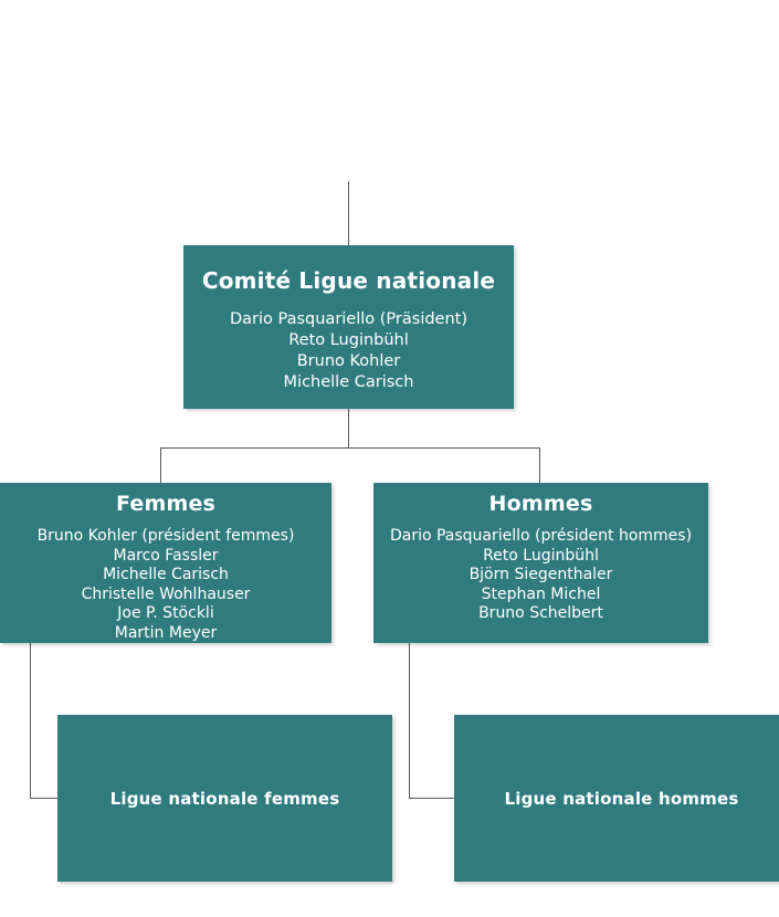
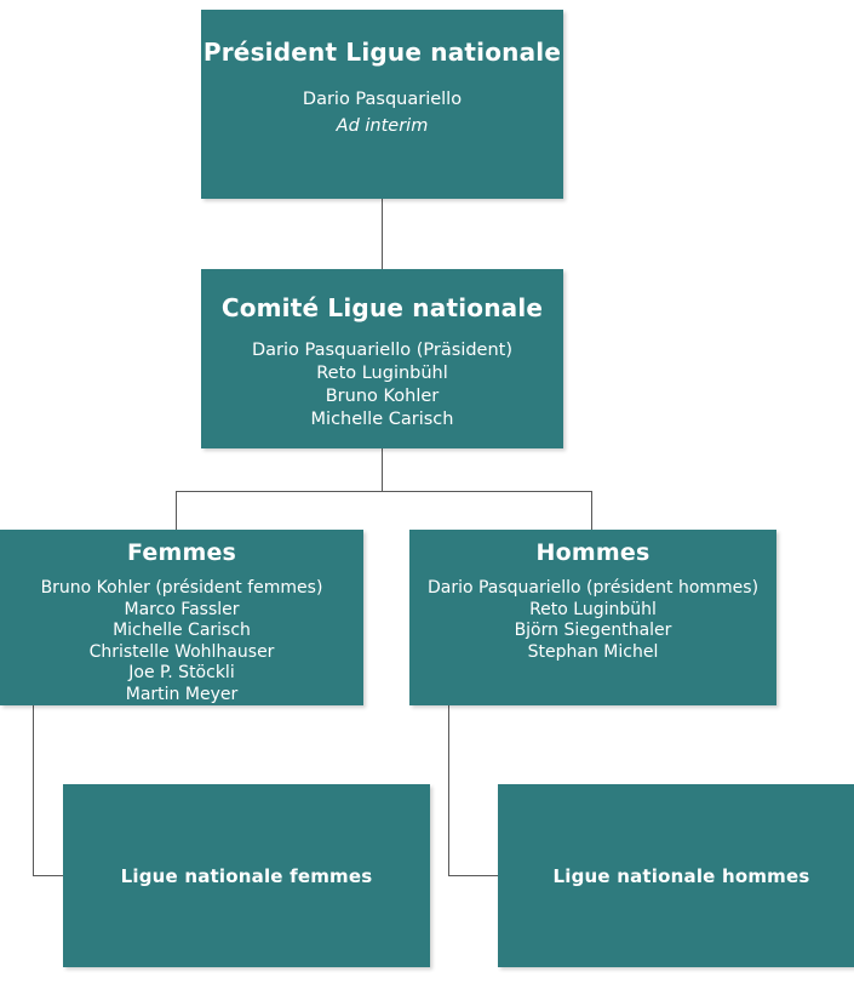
+ Président Ligue nationale
+ Dario Pasquariello
+ Ad interim
  Comité Ligue nationale
  Dario Pasquariello (Präsident)
  Reto Luginbühl
  Bruno Kohler
  Michelle Carisch
  Femmes
  Bruno Kohler (président femmes)
  Marco Fassler
  Michelle Carisch
  Christelle Wohlhauser
  Joe P. Stöckli
  Martin Meyer
  Hommes
  Dario Pasquariello (président hommes)
  Reto Luginbühl
  Björn Siegenthaler
  Stephan Michel
- Bruno Schelbert
  Ligue nationale femmes
  Ligue nationale hommes
